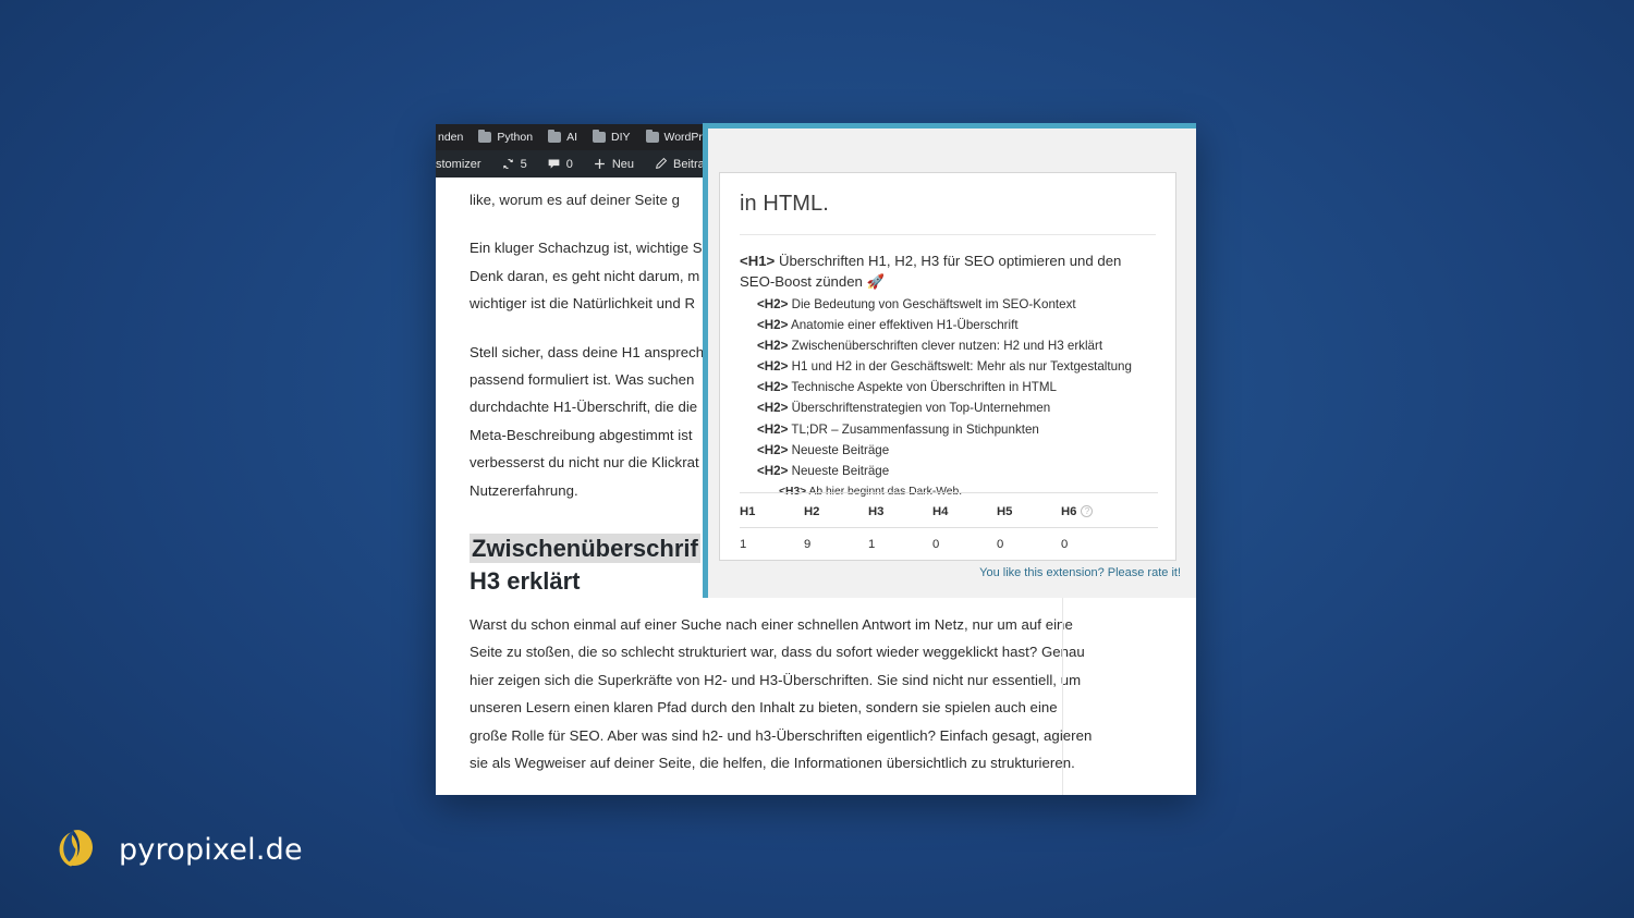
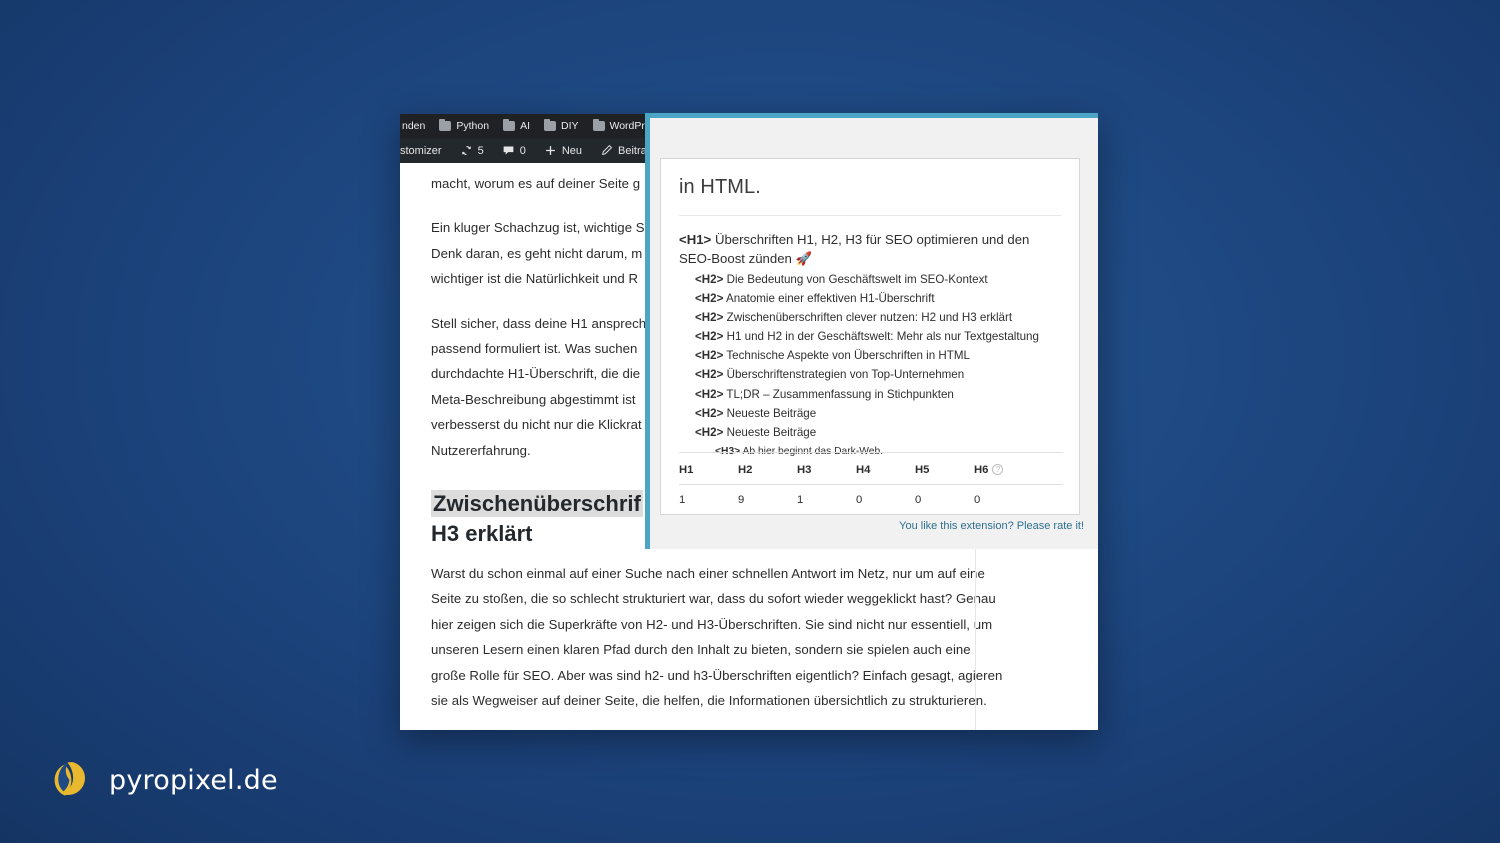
  nden
  Python
  AI
  DIY
  stomizer
  5
  0
  Neu
- like, worum es auf deiner Seite g
+ macht, worum es auf deiner Seite g
  Ein kluger Schachzug ist, wichtige S
  Denk daran, es geht nicht darum, m
  wichtiger ist die Natürlichkeit und R
  Stell sicher, dass deine H1 ansprech
  passend formuliert ist. Was suchen
  durchdachte H1-Überschrift, die die
  Meta-Beschreibung abgestimmt ist
  verbesserst du nicht nur die Klickrat
  Nutzererfahrung.
  Zwischenüberschrif
  H3 erklärt
  Warst du schon einmal auf einer Suche nach einer schnellen Antwort im Netz, nur um auf eine Seite zu stoßen, die so schlecht strukturiert war, dass du sofort wieder weggeklickt hast? Genau hier zeigen sich die Superkräfte von H2- und H3-Überschriften. Sie sind nicht nur essentiell, um unseren Lesern einen klaren Pfad durch den Inhalt zu bieten, sondern sie spielen auch eine große Rolle für SEO. Aber was sind h2- und h3-Überschriften eigentlich? Einfach gesagt, ageren sie als Wegweiser auf deiner Seite, die helfen, die Informationen übersichtlich zu strukturieren.
  in HTML.
  <H1> Überschriften H1, H2, H3 für SEO optimieren und den SEO-Boost zünden 🚀
  <H2> Die Bedeutung von Geschäftswelt im SEO-Kontext
  <H2> Anatomie einer effektiven H1-Überschrift
  <H2> Zwischenüberschriften clever nutzen: H2 und H3 erklärt
  <H2> H1 und H2 in der Geschäftswelt: Mehr als nur Textgestaltung
  <H2> Technische Aspekte von Überschriften in HTML
  <H2> Überschriftenstrategien von Top-Unternehmen
  <H2> TL;DR – Zusammenfassung in Stichpunkten
  <H2> Neueste Beiträge
  <H2> Neueste Beiträge
  H1
  H2
  H3
  H4
  H5
  H6 ?
  1
  9
  1
  0
  0
  0
  You like this extension? Please rate it!
  pyropixel.de
